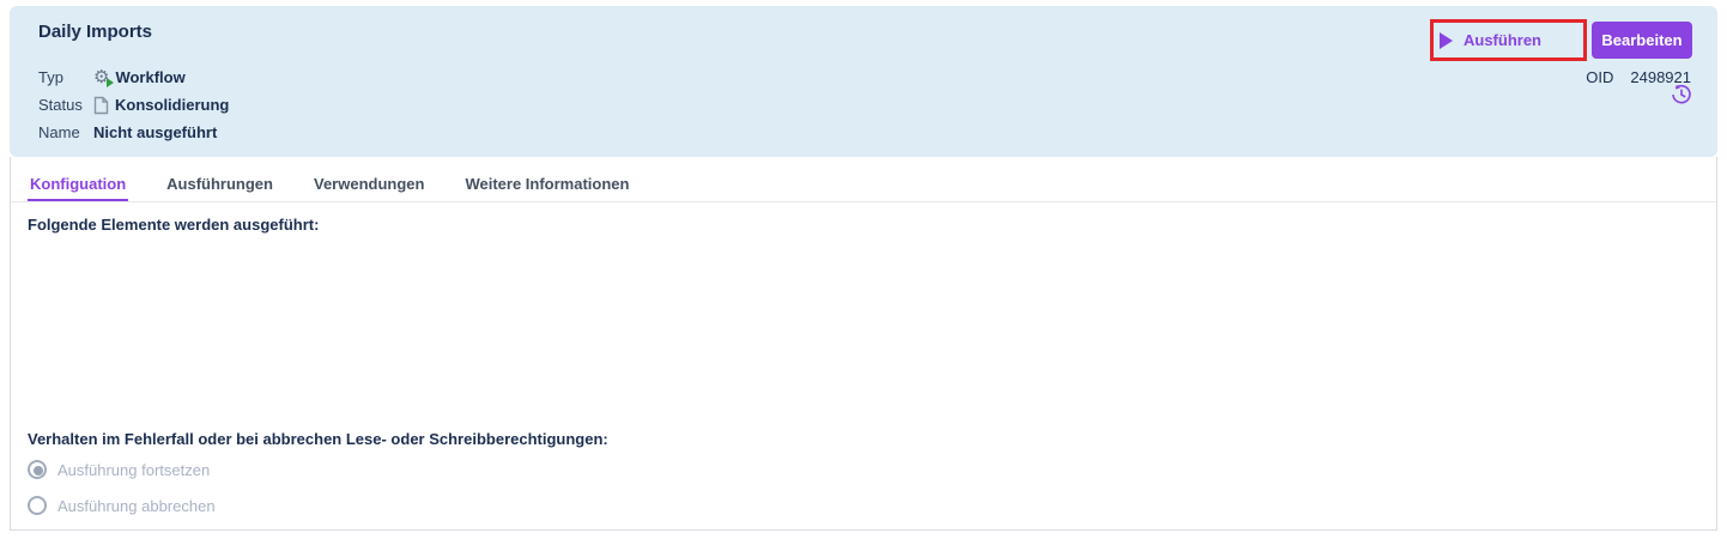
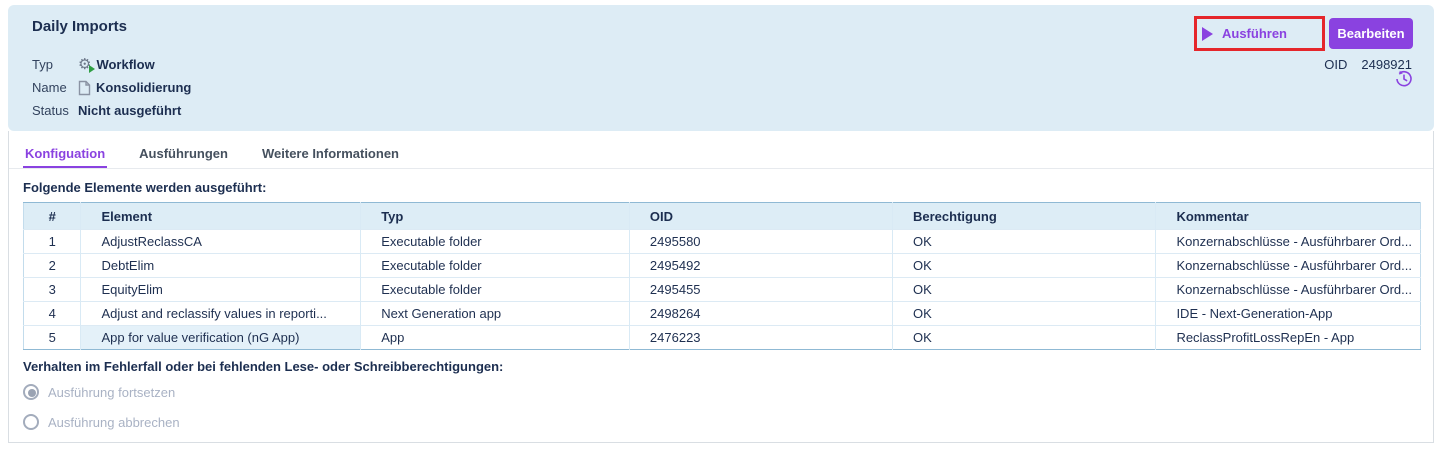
  Daily Imports
  Typ
  ⚙
  Workflow
- Status
+ Name
  Konsolidierung
- Name
+ Status
  Nicht ausgeführt
  Ausführen
  Bearbeiten
  OID
  2498921
  Konfiguation
  Ausführungen
- Verwendungen
  Weitere Informationen
  Folgende Elemente werden ausgeführt:
+ #	Element	Typ	OID	Berechtigung	Kommentar
+ 1	AdjustReclassCA	Executable folder	2495580	OK	Konzernabschlüsse - Ausführbarer Ord...
+ 2	DebtElim	Executable folder	2495492	OK	Konzernabschlüsse - Ausführbarer Ord...
+ 3	EquityElim	Executable folder	2495455	OK	Konzernabschlüsse - Ausführbarer Ord...
+ 4	Adjust and reclassify values in reporti...	Next Generation app	2498264	OK	IDE - Next-Generation-App
+ 5	App for value verification (nG App)	App	2476223	OK	ReclassProfitLossRepEn - App
- Verhalten im Fehlerfall oder bei abbrechen Lese- oder Schreibberechtigungen:
+ Verhalten im Fehlerfall oder bei fehlenden Lese- oder Schreibberechtigungen:
  Ausführung fortsetzen
  Ausführung abbrechen
